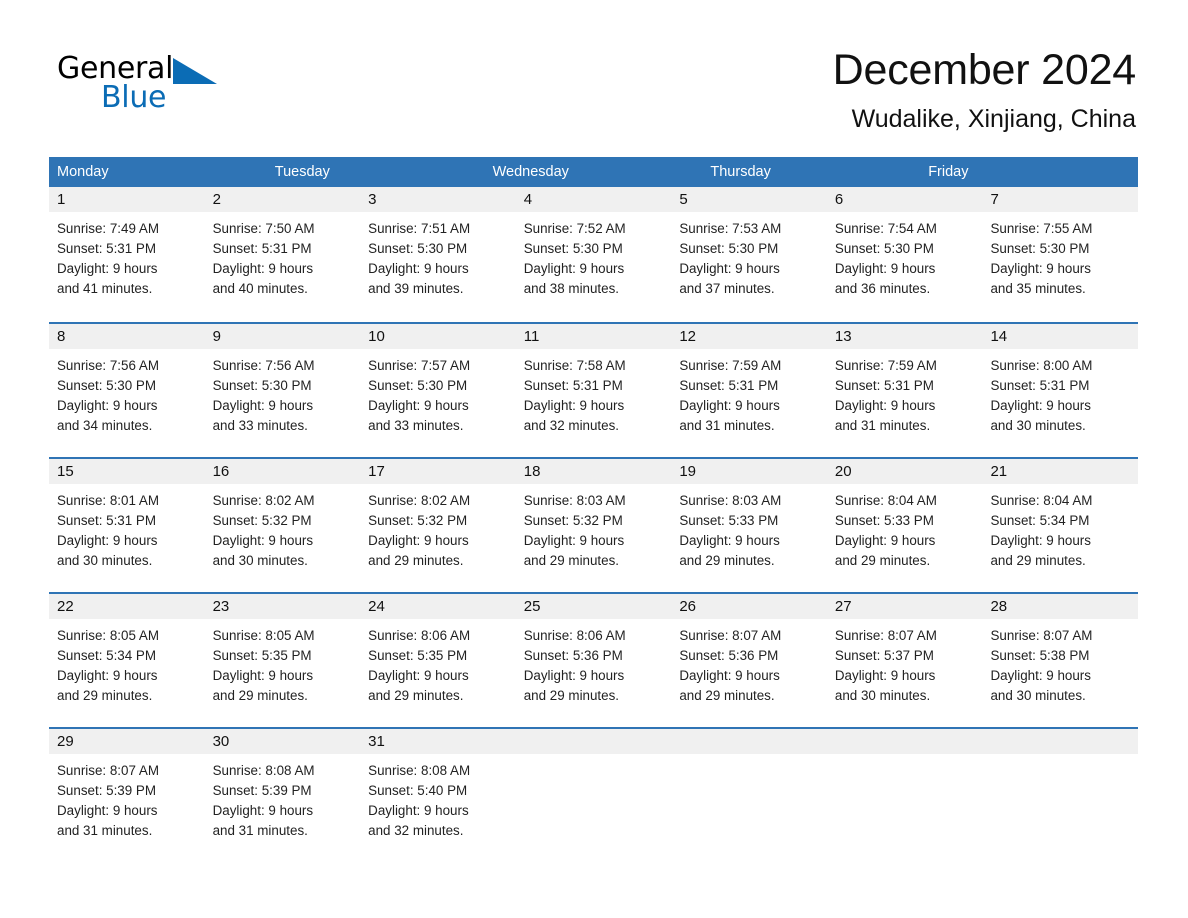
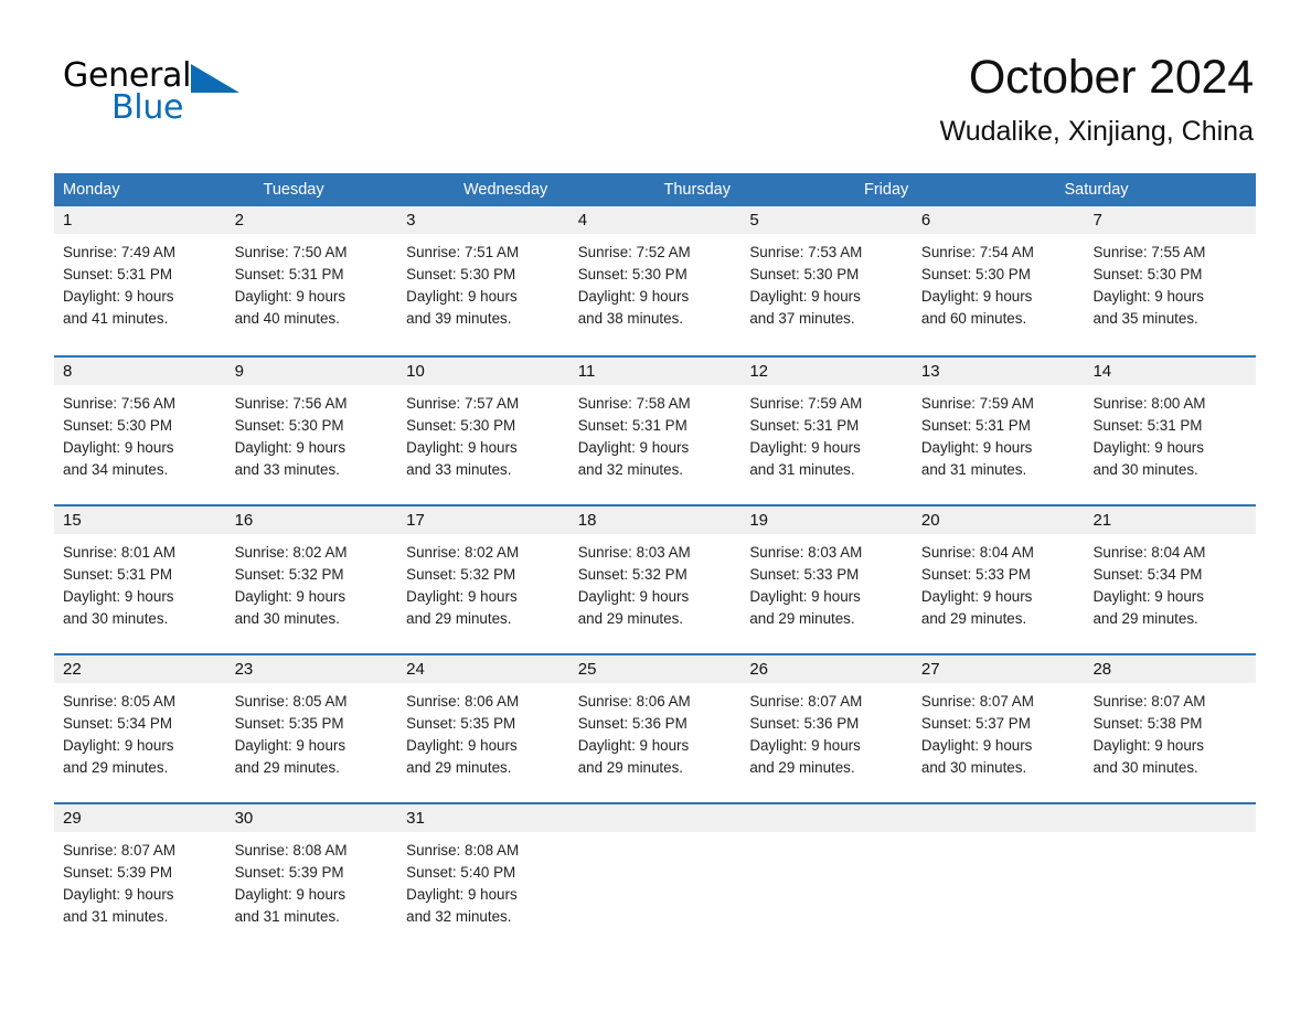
  General
  Blue
- December 2024
+ October 2024
  Wudalike, Xinjiang, China
  Monday
  Tuesday
  Wednesday
  Thursday
  Friday
+ Saturday
  1
  Sunrise: 7:49 AM
  Sunset: 5:31 PM
  Daylight: 9 hours
  and 41 minutes.
  2
  Sunrise: 7:50 AM
  Sunset: 5:31 PM
  Daylight: 9 hours
  and 40 minutes.
  3
  Sunrise: 7:51 AM
  Sunset: 5:30 PM
  Daylight: 9 hours
  and 39 minutes.
  4
  Sunrise: 7:52 AM
  Sunset: 5:30 PM
  Daylight: 9 hours
  and 38 minutes.
  5
  Sunrise: 7:53 AM
  Sunset: 5:30 PM
  Daylight: 9 hours
  and 37 minutes.
  6
  Sunrise: 7:54 AM
  Sunset: 5:30 PM
  Daylight: 9 hours
- and 36 minutes.
+ and 60 minutes.
  7
  Sunrise: 7:55 AM
  Sunset: 5:30 PM
  Daylight: 9 hours
  and 35 minutes.
  8
  Sunrise: 7:56 AM
  Sunset: 5:30 PM
  Daylight: 9 hours
  and 34 minutes.
  9
  Sunrise: 7:56 AM
  Sunset: 5:30 PM
  Daylight: 9 hours
  and 33 minutes.
  10
  Sunrise: 7:57 AM
  Sunset: 5:30 PM
  Daylight: 9 hours
  and 33 minutes.
  11
  Sunrise: 7:58 AM
  Sunset: 5:31 PM
  Daylight: 9 hours
  and 32 minutes.
  12
  Sunrise: 7:59 AM
  Sunset: 5:31 PM
  Daylight: 9 hours
  and 31 minutes.
  13
  Sunrise: 7:59 AM
  Sunset: 5:31 PM
  Daylight: 9 hours
  and 31 minutes.
  14
  Sunrise: 8:00 AM
  Sunset: 5:31 PM
  Daylight: 9 hours
  and 30 minutes.
  15
  Sunrise: 8:01 AM
  Sunset: 5:31 PM
  Daylight: 9 hours
  and 30 minutes.
  16
  Sunrise: 8:02 AM
  Sunset: 5:32 PM
  Daylight: 9 hours
  and 30 minutes.
  17
  Sunrise: 8:02 AM
  Sunset: 5:32 PM
  Daylight: 9 hours
  and 29 minutes.
  18
  Sunrise: 8:03 AM
  Sunset: 5:32 PM
  Daylight: 9 hours
  and 29 minutes.
  19
  Sunrise: 8:03 AM
  Sunset: 5:33 PM
  Daylight: 9 hours
  and 29 minutes.
  20
  Sunrise: 8:04 AM
  Sunset: 5:33 PM
  Daylight: 9 hours
  and 29 minutes.
  21
  Sunrise: 8:04 AM
  Sunset: 5:34 PM
  Daylight: 9 hours
  and 29 minutes.
  22
  Sunrise: 8:05 AM
  Sunset: 5:34 PM
  Daylight: 9 hours
  and 29 minutes.
  23
  Sunrise: 8:05 AM
  Sunset: 5:35 PM
  Daylight: 9 hours
  and 29 minutes.
  24
  Sunrise: 8:06 AM
  Sunset: 5:35 PM
  Daylight: 9 hours
  and 29 minutes.
  25
  Sunrise: 8:06 AM
  Sunset: 5:36 PM
  Daylight: 9 hours
  and 29 minutes.
  26
  Sunrise: 8:07 AM
  Sunset: 5:36 PM
  Daylight: 9 hours
  and 29 minutes.
  27
  Sunrise: 8:07 AM
  Sunset: 5:37 PM
  Daylight: 9 hours
  and 30 minutes.
  28
  Sunrise: 8:07 AM
  Sunset: 5:38 PM
  Daylight: 9 hours
  and 30 minutes.
  29
  Sunrise: 8:07 AM
  Sunset: 5:39 PM
  Daylight: 9 hours
  and 31 minutes.
  30
  Sunrise: 8:08 AM
  Sunset: 5:39 PM
  Daylight: 9 hours
  and 31 minutes.
  31
  Sunrise: 8:08 AM
  Sunset: 5:40 PM
  Daylight: 9 hours
  and 32 minutes.
